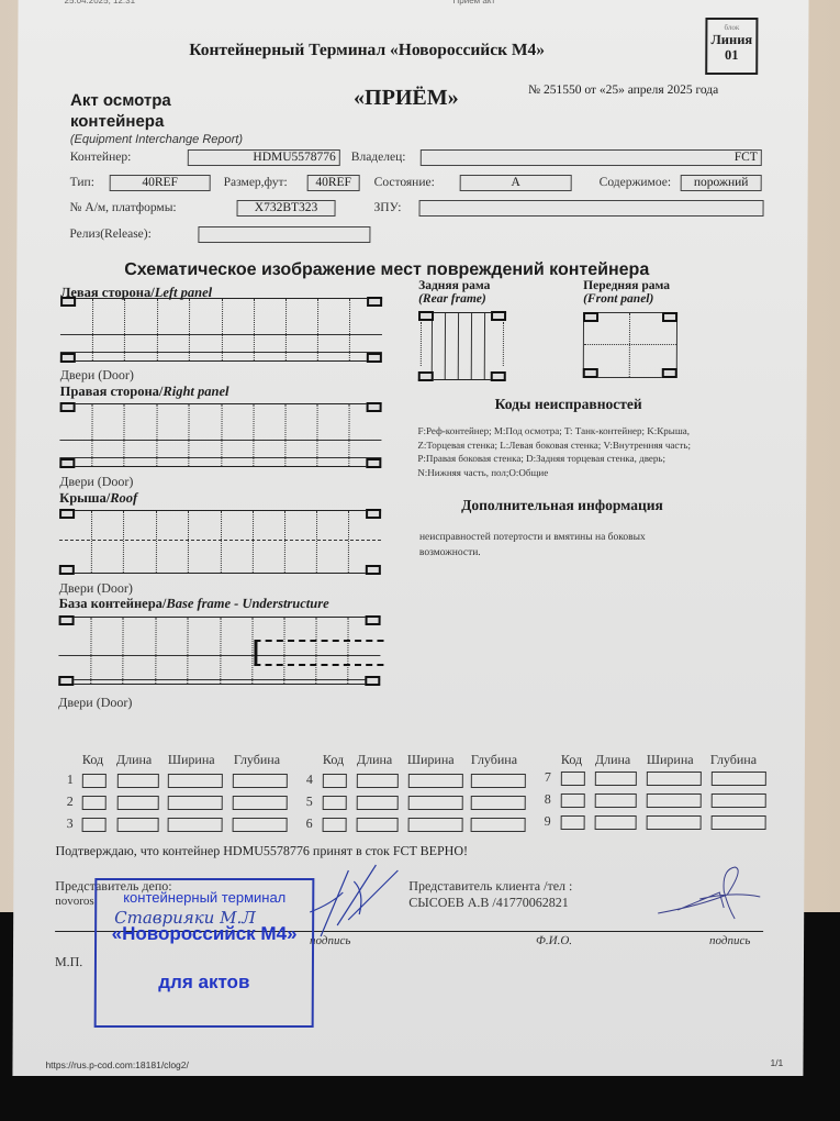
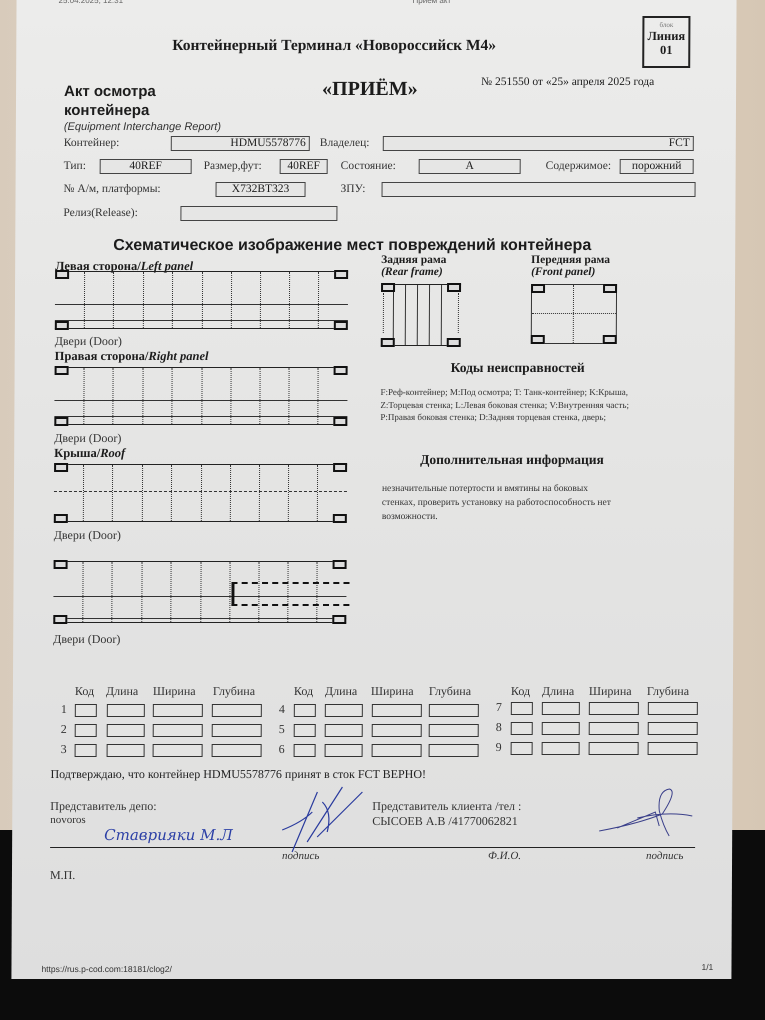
  25.04.2025, 12:31
  Приём акт
  Контейнерный Терминал «Новороссийск М4»
  блок
  Линия
  01
  Акт осмотра
  контейнера
  (Equipment Interchange Report)
  «ПРИЁМ»
  № 251550 от «25» апреля 2025 года
  Контейнер:
  HDMU5578776
  Владелец:
  FCT
  Тип:
  40REF
  Размер,фут:
  40REF
  Состояние:
  A
  Содержимое:
  порожний
  № А/м, платформы:
  X732BT323
  ЗПУ:
  Релиз(Release):
  Схематическое изображение мест повреждений контейнера
  Левая сторона/Left panel
  Двери (Door)
  Правая сторона/Right panel
  Двери (Door)
  Крыша/Roof
  Двери (Door)
- База контейнера/Base frame - Understructure
  Двери (Door)
  Задняя рама
  (Rear frame)
  Передняя рама
  (Front panel)
  Коды неисправностей
  F:Реф-контейнер; M:Под осмотра; T: Танк-контейнер; K:Крыша,
  Z:Торцевая стенка; L:Левая боковая стенка; V:Внутренняя часть;
  P:Правая боковая стенка; D:Задняя торцевая стенка, дверь;
- N:Нижняя часть, пол;O:Общие
  Дополнительная информация
- неисправностей потертости и вмятины на боковых
+ незначительные потертости и вмятины на боковых
+ стенках, проверить установку на работоспособность нет
  возможности.
  Код
  Длина
  Ширина
  Глубина
  1
  2
  3
  Код
  Длина
  Ширина
  Глубина
  4
  5
  6
  Код
  Длина
  Ширина
  Глубина
  7
  8
  9
  Подтверждаю, что контейнер HDMU5578776 принят в сток FCT ВЕРНО!
  Представитель депо:
  novoros
  Ставрияки М.Л
  подпись
  М.П.
  Представитель клиента /тел :
  СЫСОЕВ А.В /41770062821
  Ф.И.О.
  подпись
- контейнерный терминал
- «Новороссийск М4»
- для актов
  https://rus.p-cod.com:18181/clog2/
  1/1
